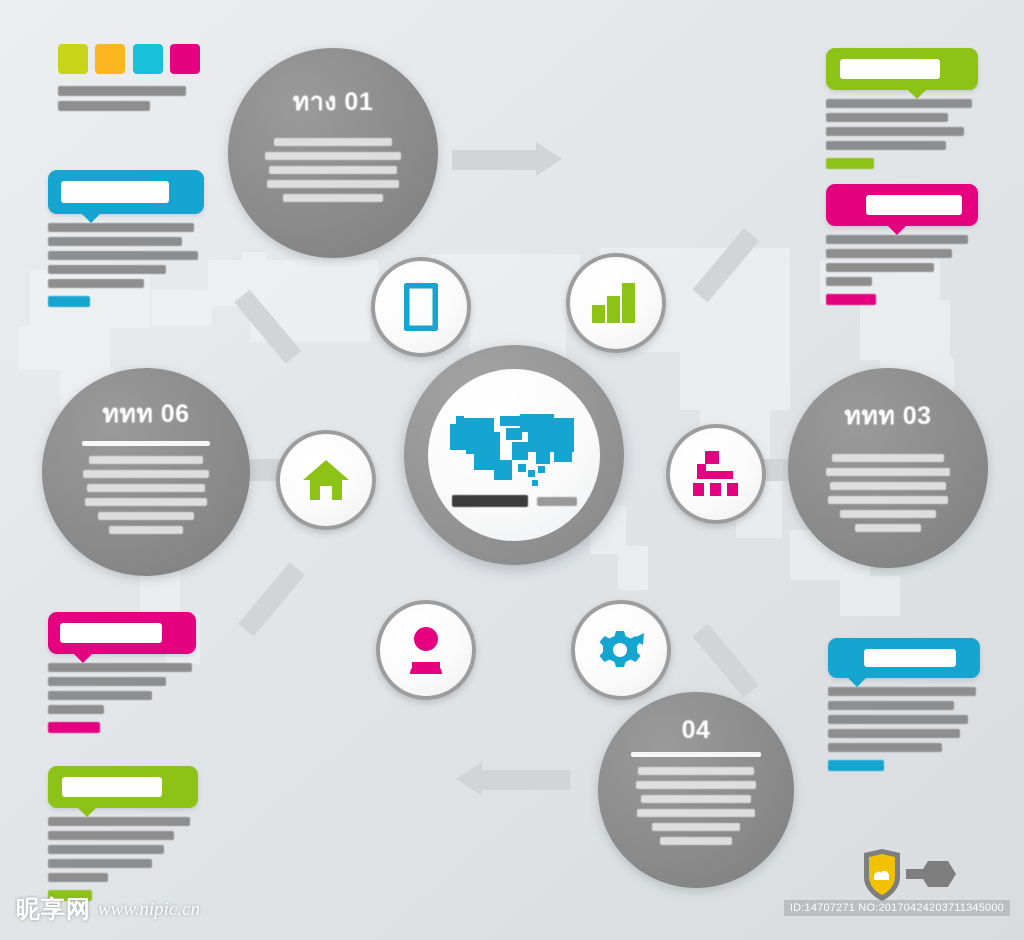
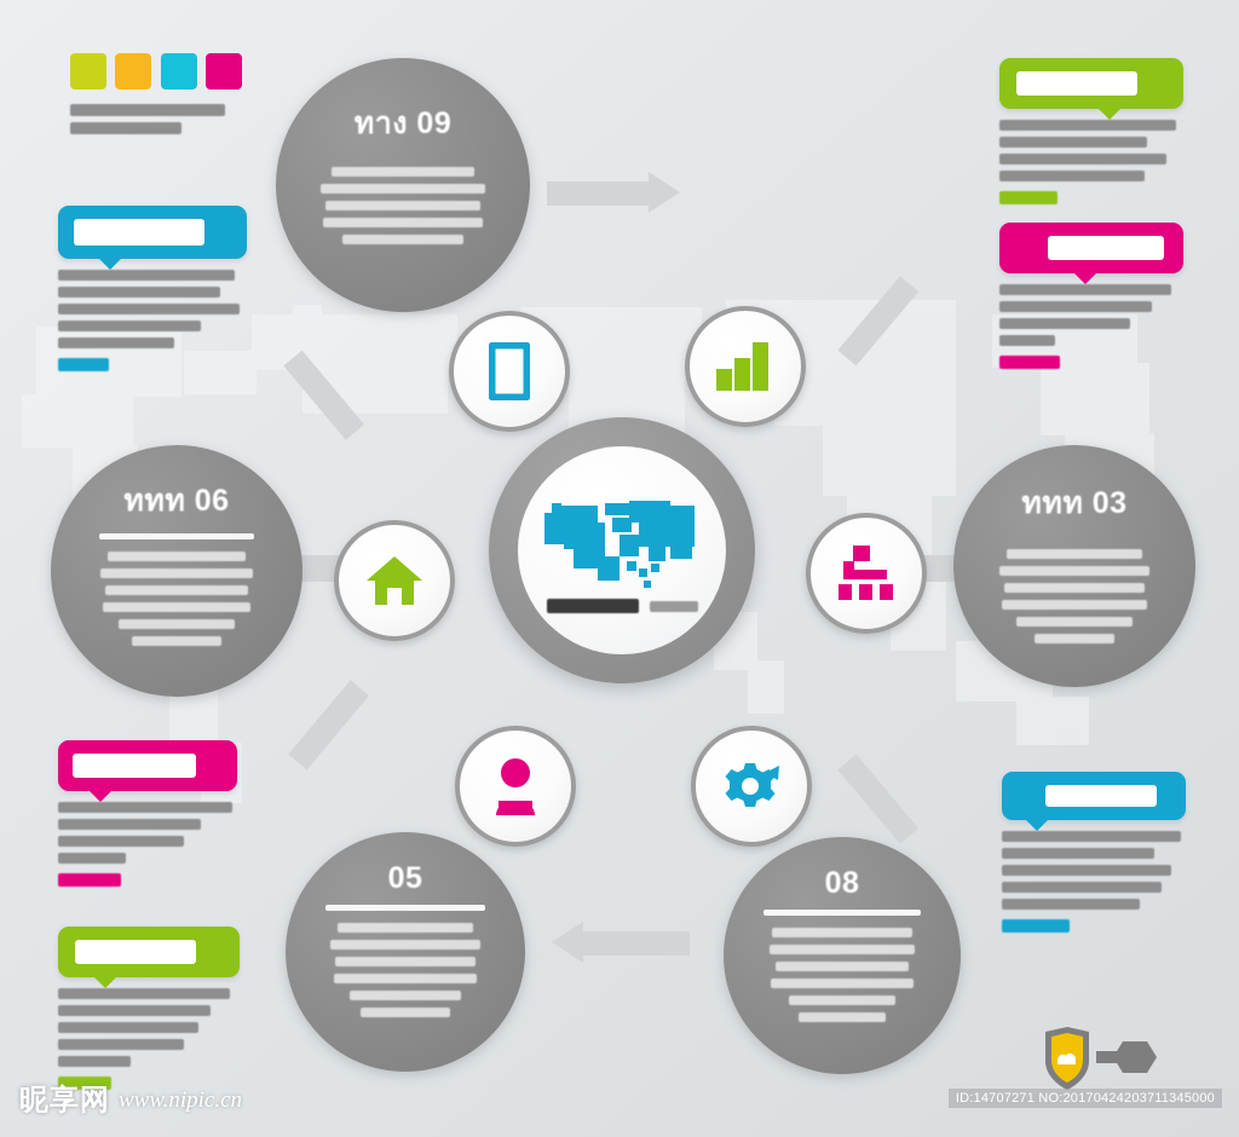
- ทาง 01
+ ทาง 09
  ททท 03
- 04
+ 08
+ 05
  ททท 06
  昵享网
  www.nipic.cn
  ID:14707271 NO:20170424203711345000
